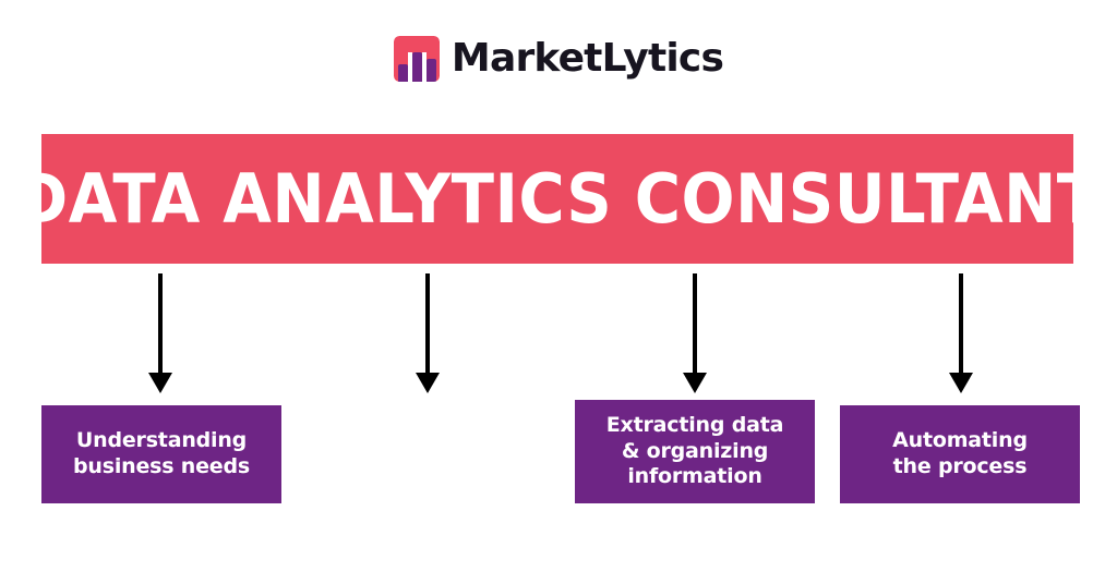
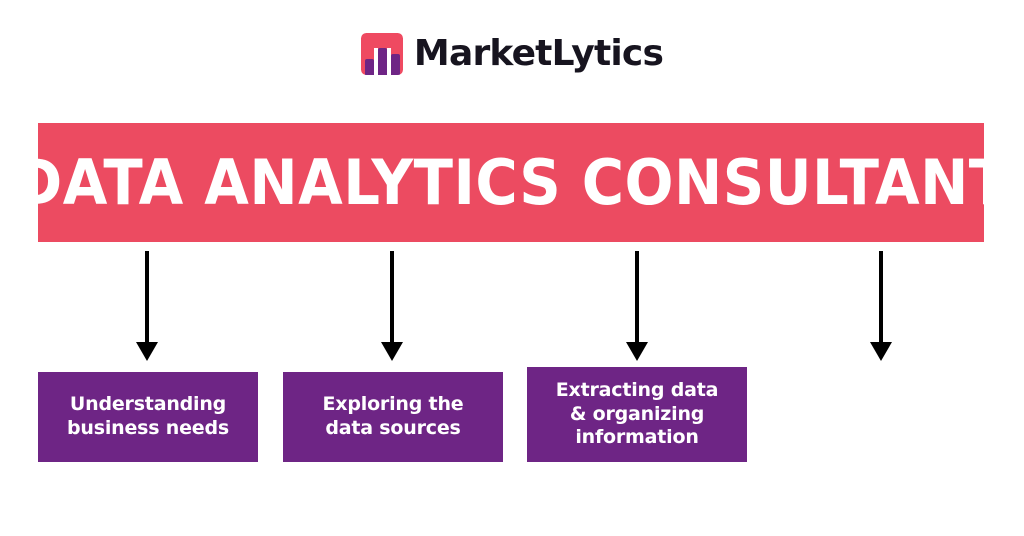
  MarketLytics
  DATA ANALYTICS CONSULTANT
  Understanding
  business needs
+ Exploring the
+ data sources
  Extracting data
  & organizing
  information
- Automating
- the process
